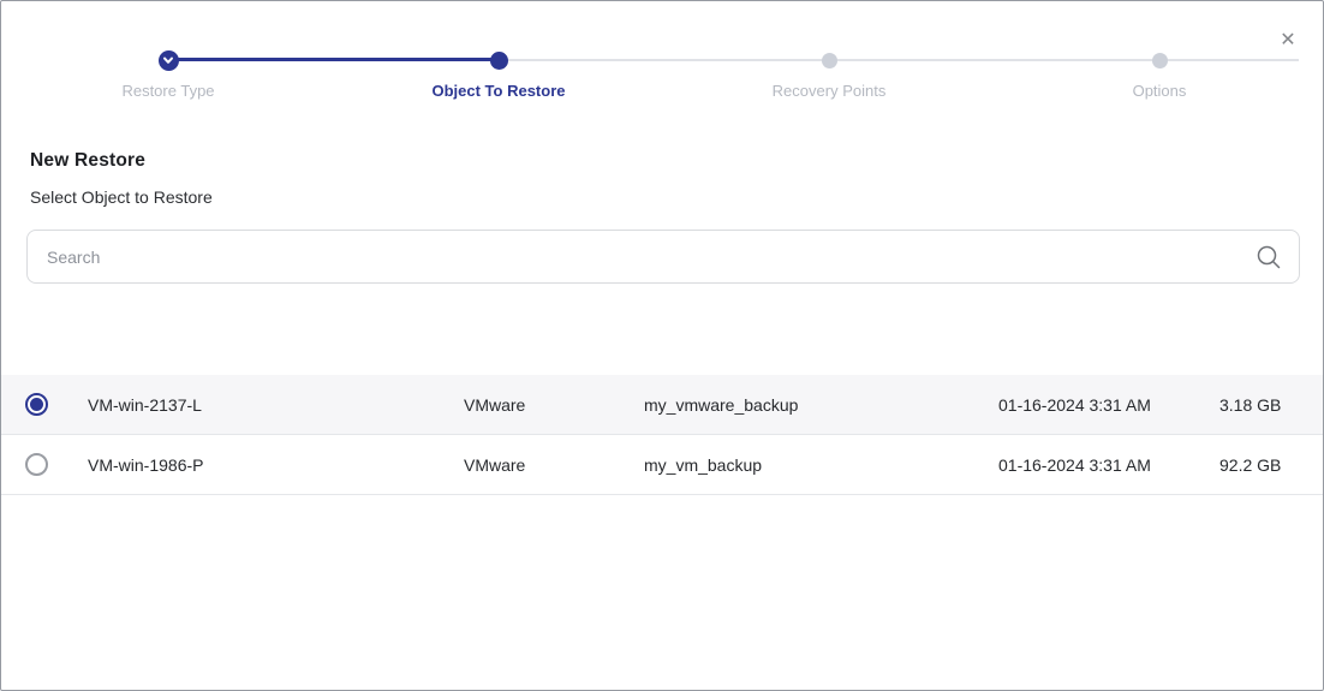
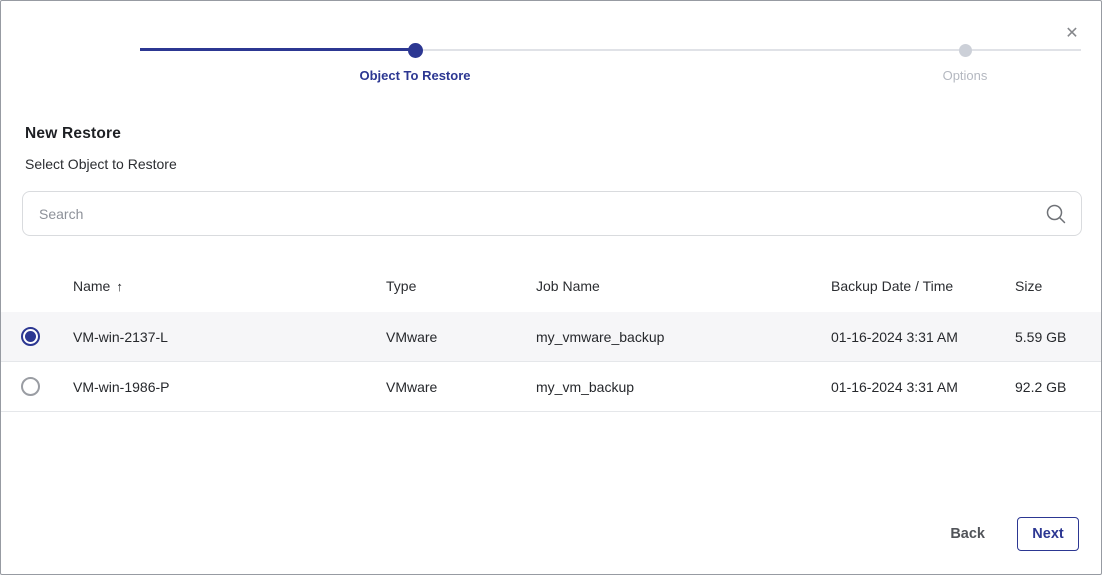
  ✕
- Restore Type
  Object To Restore
- Recovery Points
  Options
  New Restore
  Select Object to Restore
  Search
+ Name ↑
+ Type
+ Job Name
+ Backup Date / Time
+ Size
  VM-win-2137-L
  VMware
  my_vmware_backup
  01-16-2024 3:31 AM
- 3.18 GB
+ 5.59 GB
  VM-win-1986-P
  VMware
  my_vm_backup
  01-16-2024 3:31 AM
  92.2 GB
+ Back
+ Next
